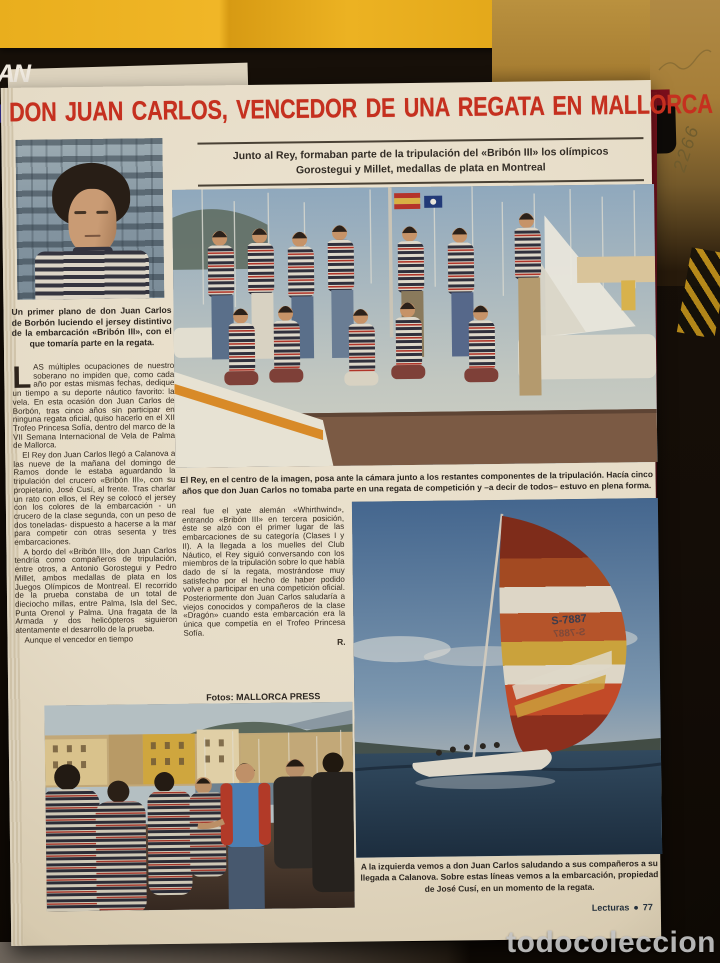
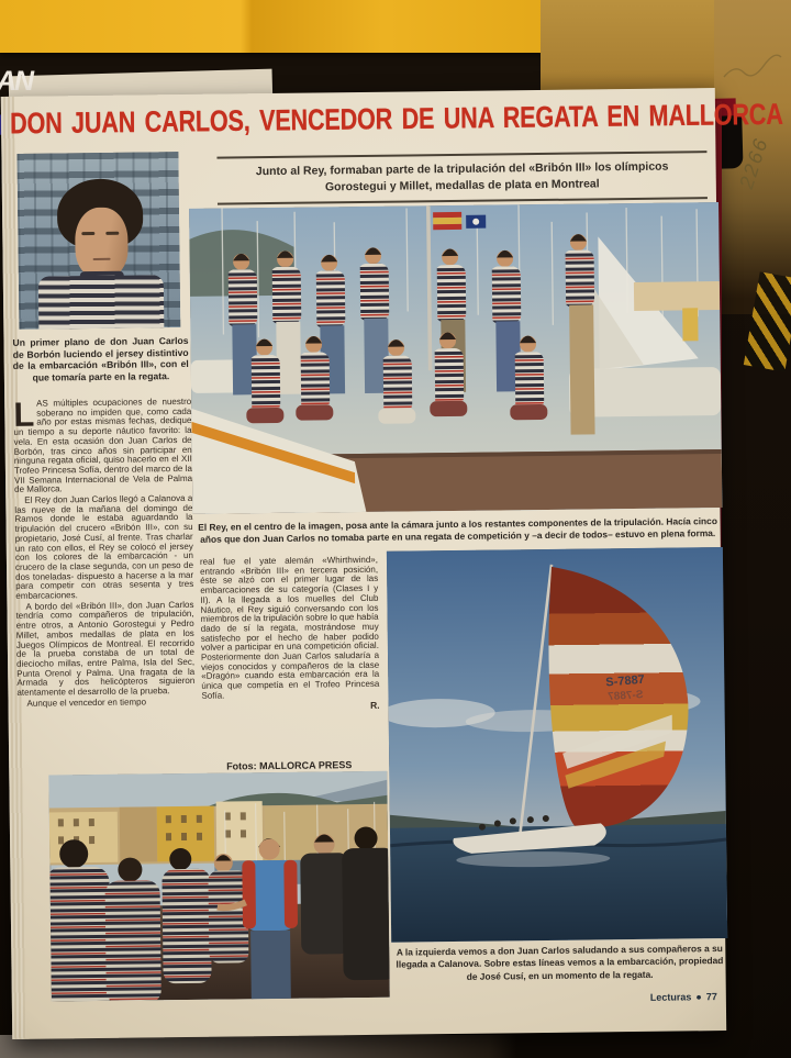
- todocoleccion
